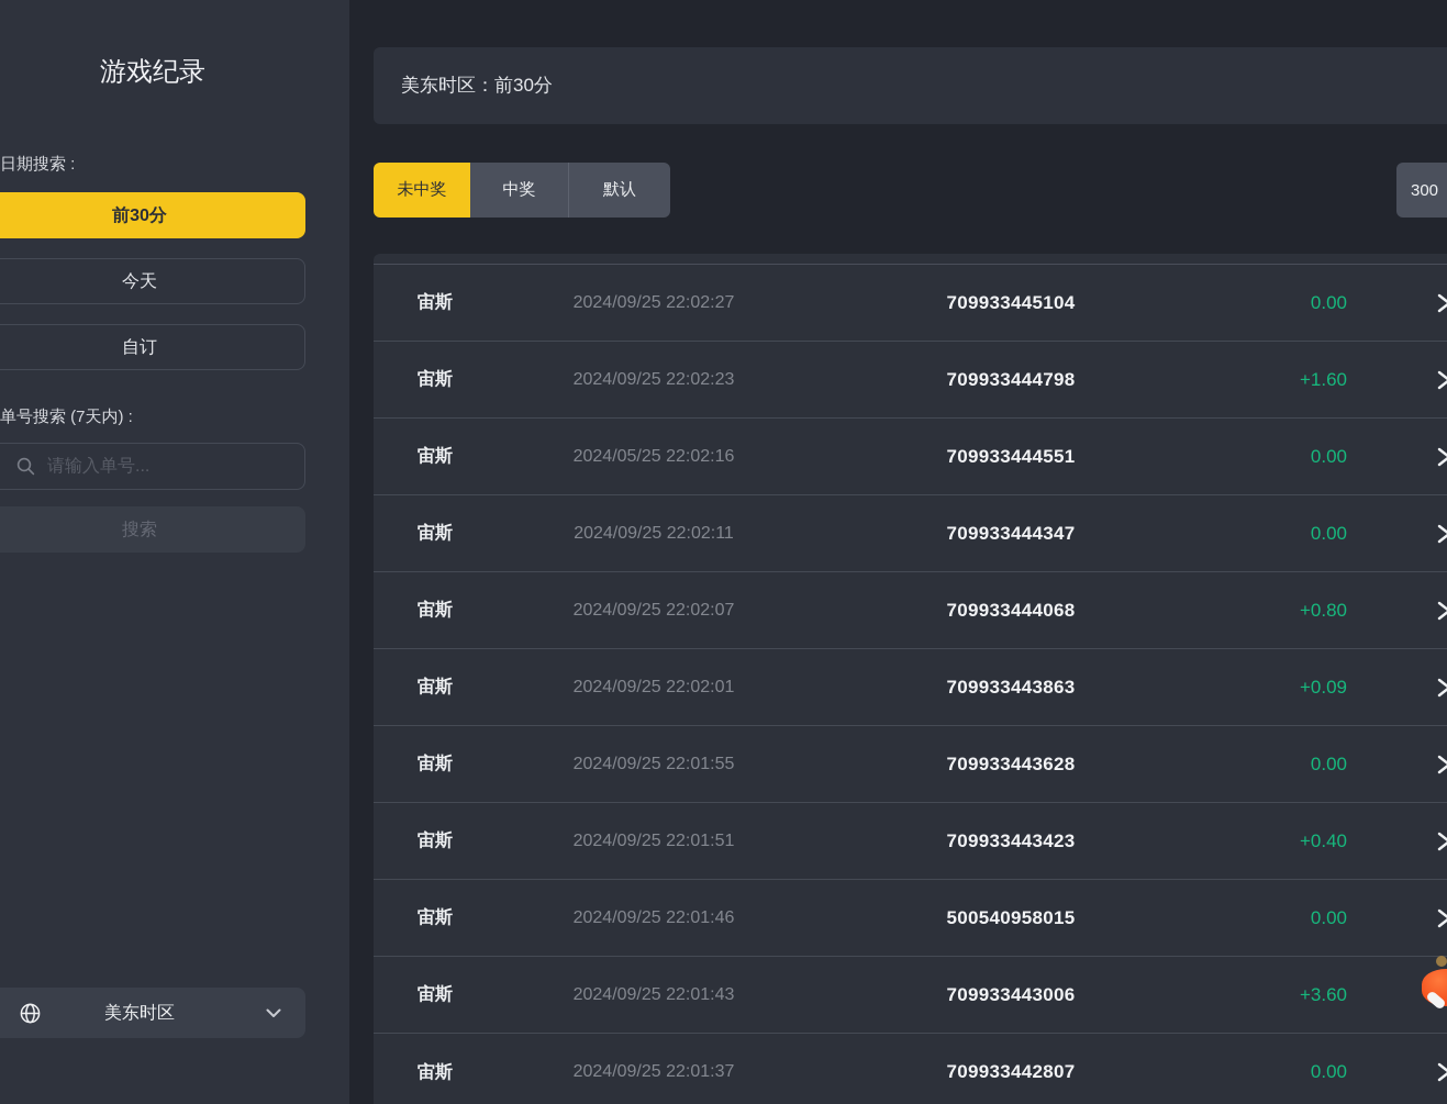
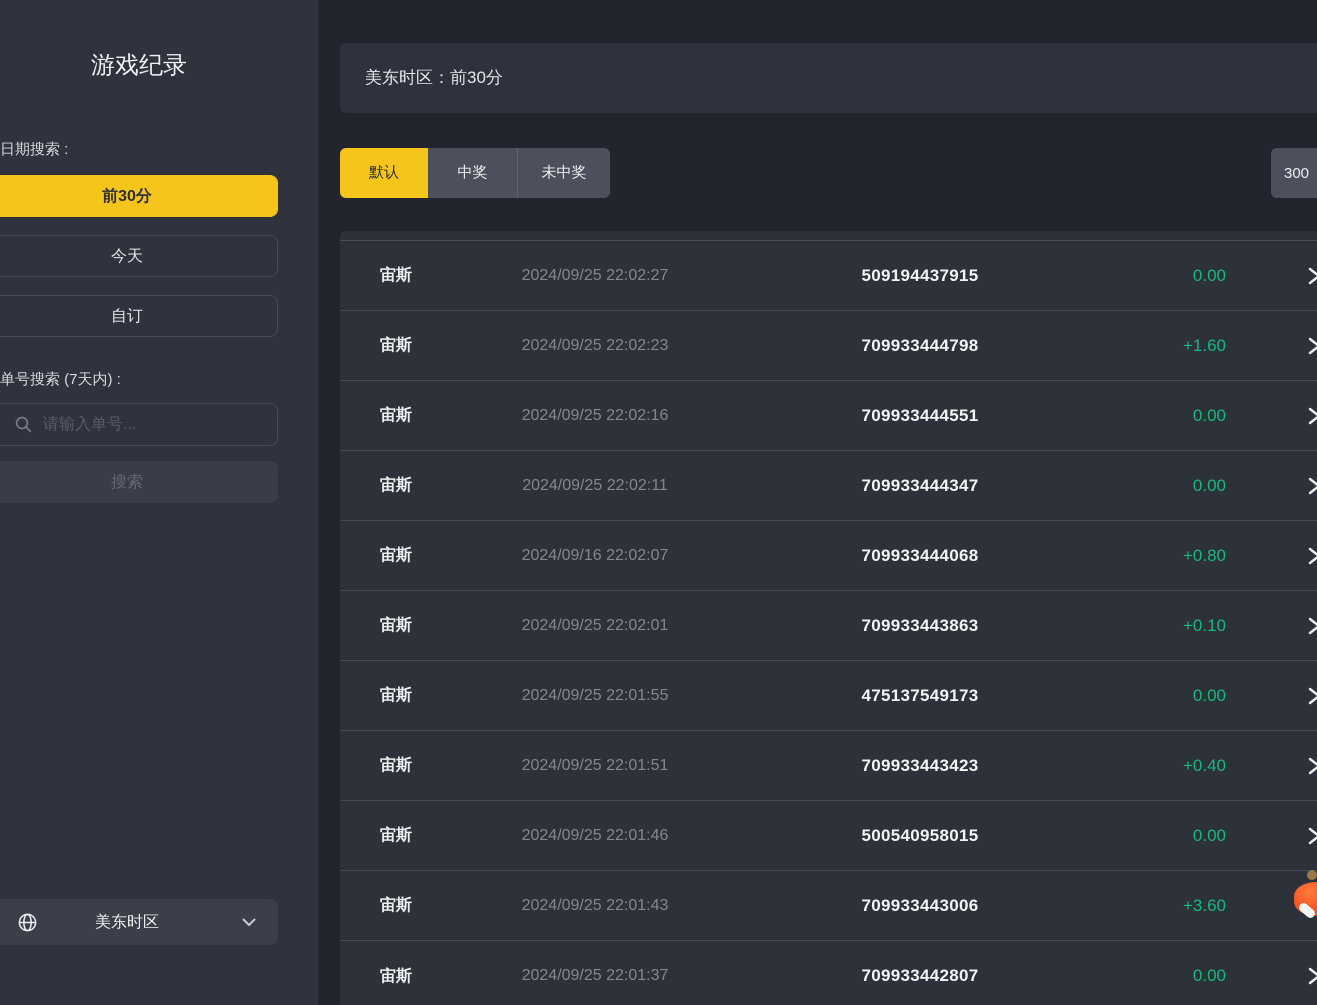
  游戏纪录
  日期搜索 :
  前30分
  今天
  自订
  单号搜索 (7天内) :
  请输入单号...
  搜索
  美东时区
  美东时区：前30分
- 未中奖
+ 默认
  中奖
- 默认
+ 未中奖
  300
  宙斯
  2024/09/25 22:02:27
- 709933445104
+ 509194437915
  0.00
  宙斯
  2024/09/25 22:02:23
  709933444798
  +1.60
  宙斯
- 2024/05/25 22:02:16
+ 2024/09/25 22:02:16
  709933444551
  0.00
  宙斯
  2024/09/25 22:02:11
  709933444347
  0.00
  宙斯
- 2024/09/25 22:02:07
+ 2024/09/16 22:02:07
  709933444068
  +0.80
  宙斯
  2024/09/25 22:02:01
  709933443863
- +0.09
+ +0.10
  宙斯
  2024/09/25 22:01:55
- 709933443628
+ 475137549173
  0.00
  宙斯
  2024/09/25 22:01:51
  709933443423
  +0.40
  宙斯
  2024/09/25 22:01:46
  500540958015
  0.00
  宙斯
  2024/09/25 22:01:43
  709933443006
  +3.60
  宙斯
  2024/09/25 22:01:37
  709933442807
  0.00
